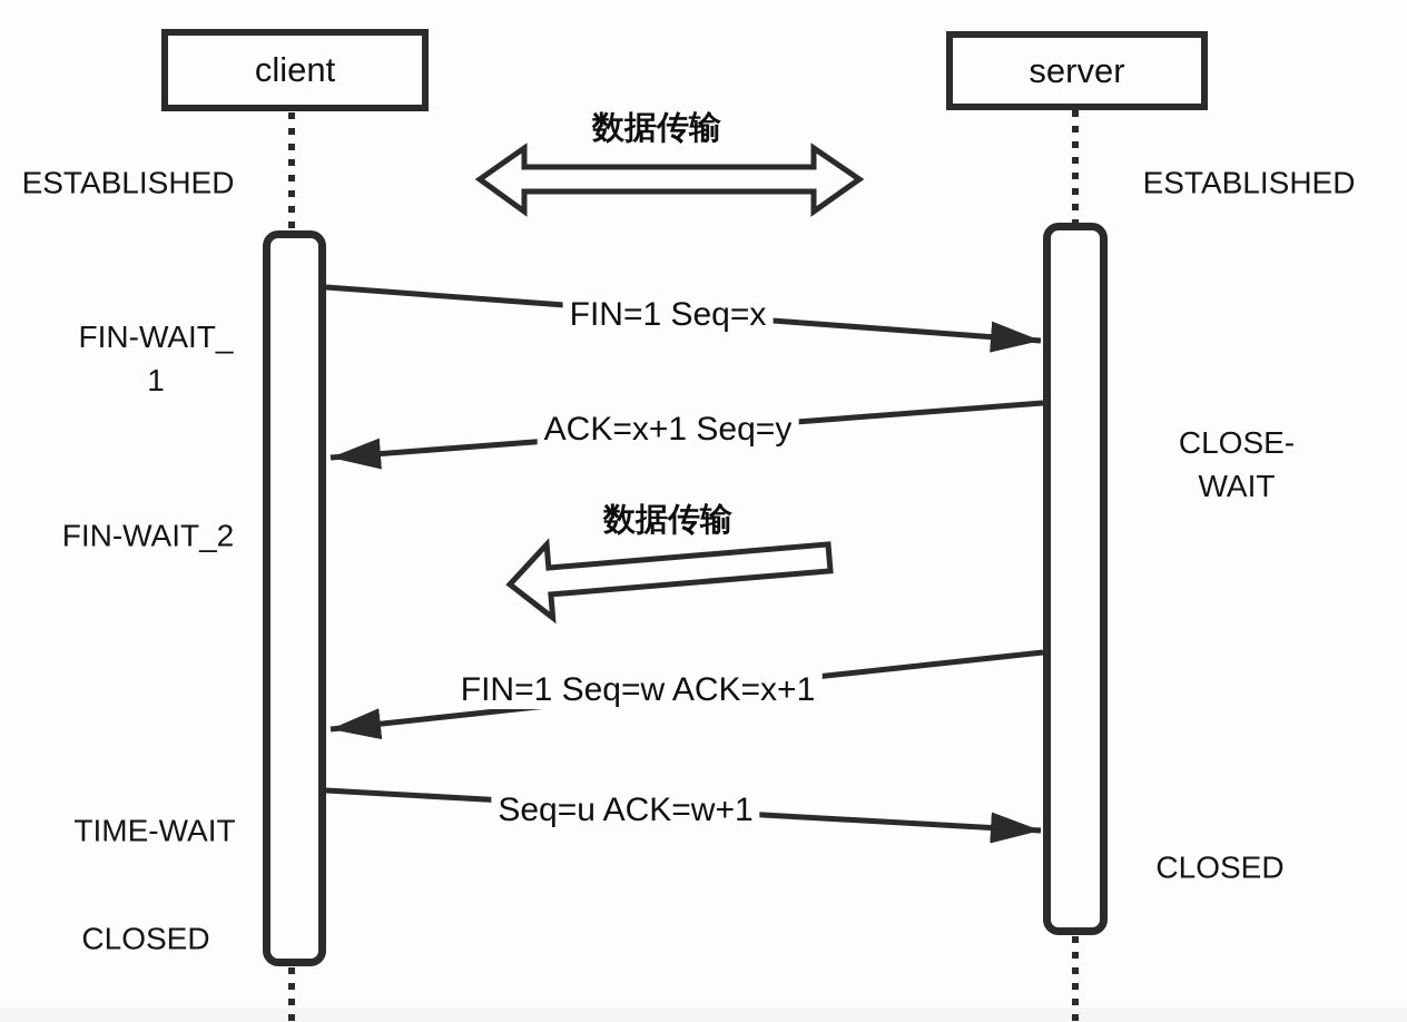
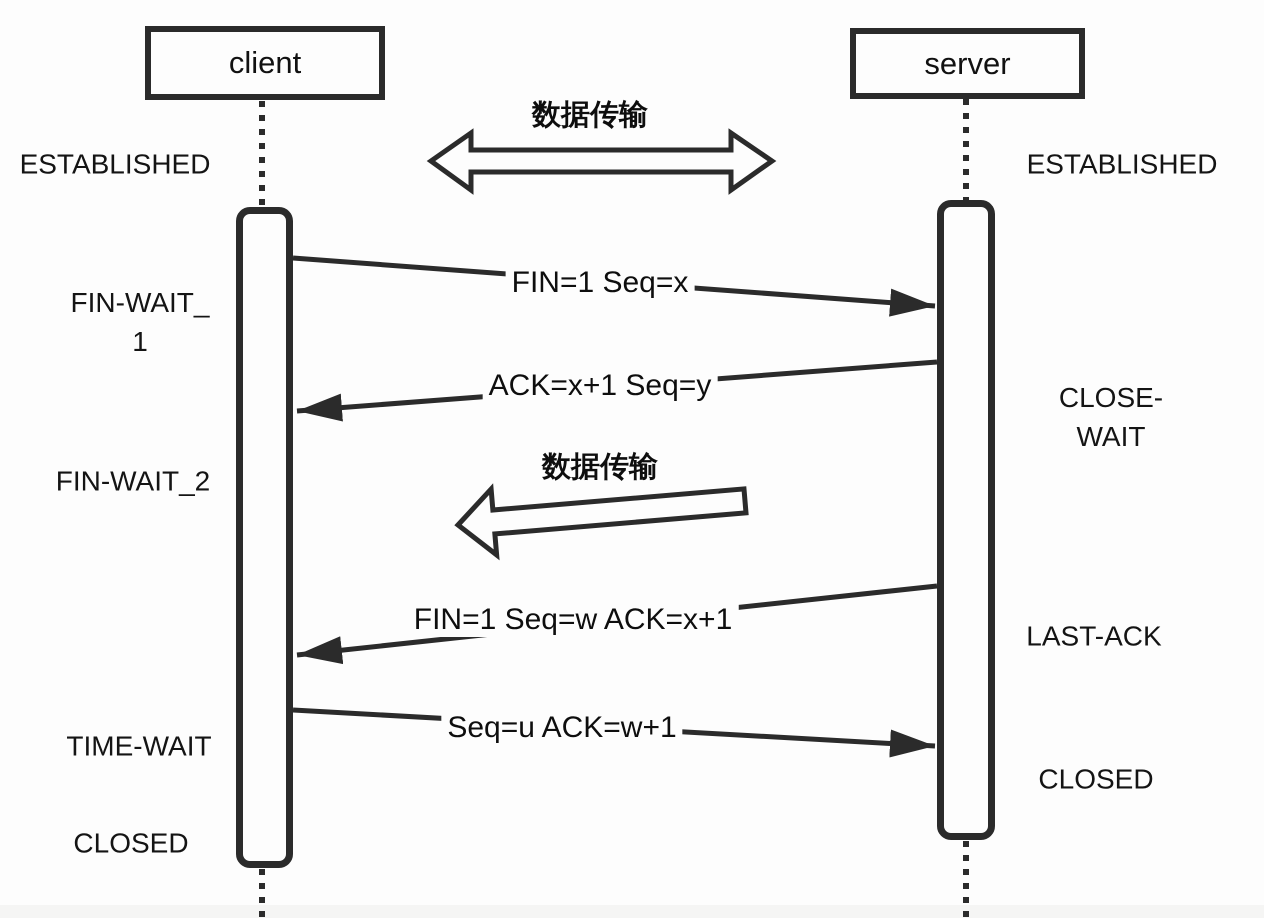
  client
  server
  数据传输
  数据传输
  FIN=1 Seq=x
  ACK=x+1 Seq=y
  FIN=1 Seq=w ACK=x+1
  Seq=u ACK=w+1
  ESTABLISHED
  FIN-WAIT_
  1
  FIN-WAIT_2
  TIME-WAIT
  CLOSED
  ESTABLISHED
  CLOSE-WAIT
+ LAST-ACK
  CLOSED
